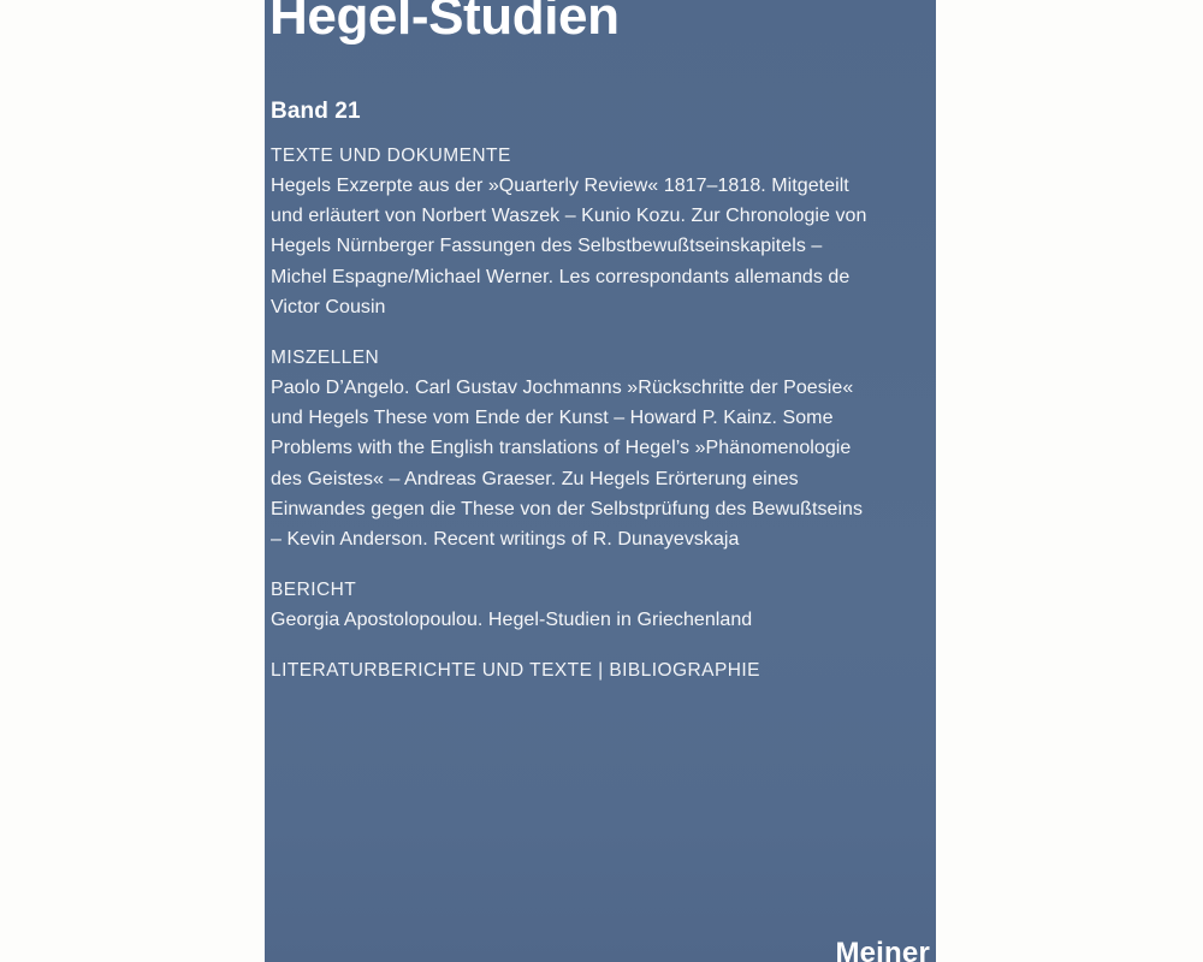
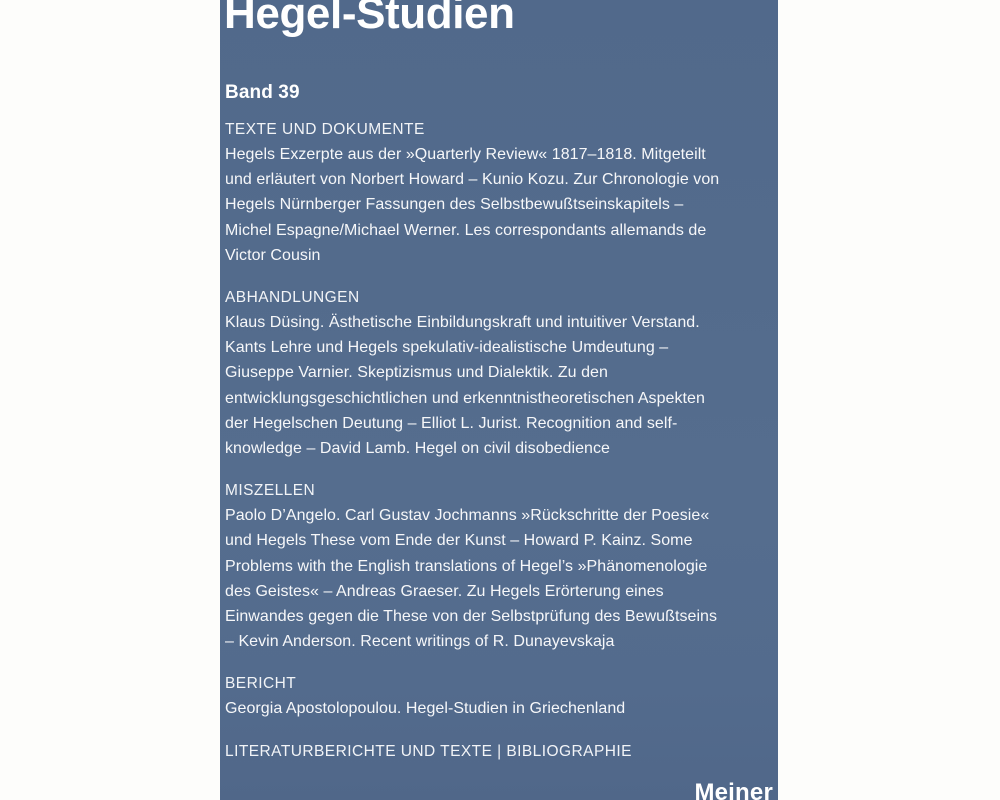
  Hegel-Studien
- Band 21
+ Band 39
  TEXTE UND DOKUMENTE
- Hegels Exzerpte aus der »Quarterly Review« 1817–1818. Mitgeteilt und erläutert von Norbert Waszek – Kunio Kozu. Zur Chronologie von Hegels Nürnberger Fassungen des Selbstbewußtseinskapitels – Michel Espagne/Michael Werner. Les correspondants allemands de Victor Cousin
+ Hegels Exzerpte aus der »Quarterly Review« 1817–1818. Mitgeteilt und erläutert von Norbert Howard – Kunio Kozu. Zur Chronologie von Hegels Nürnberger Fassungen des Selbstbewußtseinskapitels – Michel Espagne/Michael Werner. Les correspondants allemands de Victor Cousin
+ ABHANDLUNGEN
+ Klaus Düsing. Ästhetische Einbildungskraft und intuitiver Verstand. Kants Lehre und Hegels spekulativ-idealistische Umdeutung – Giuseppe Varnier. Skeptizismus und Dialektik. Zu den entwicklungsgeschichtlichen und erkenntnistheoretischen Aspekten der Hegelschen Deutung – Elliot L. Jurist. Recognition and self-knowledge – David Lamb. Hegel on civil disobedience
  MISZELLEN
  Paolo D’Angelo. Carl Gustav Jochmanns »Rückschritte der Poesie« und Hegels These vom Ende der Kunst – Howard P. Kainz. Some Problems with the English translations of Hegel’s »Phänomenologie des Geistes« – Andreas Graeser. Zu Hegels Erörterung eines Einwandes gegen die These von der Selbstprüfung des Bewußtseins – Kevin Anderson. Recent writings of R. Dunayevskaja
  BERICHT
  Georgia Apostolopoulou. Hegel-Studien in Griechenland
  LITERATURBERICHTE UND TEXTE | BIBLIOGRAPHIE
  Meiner
